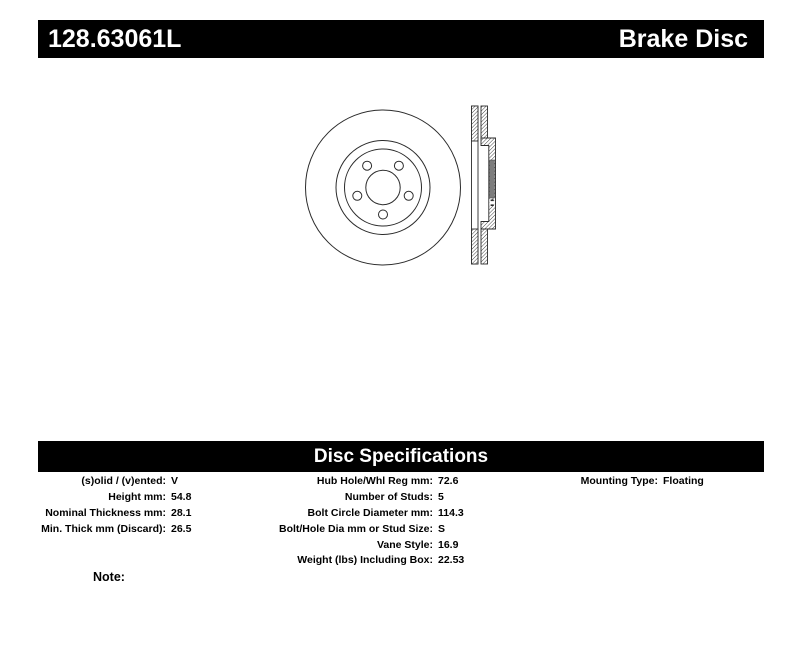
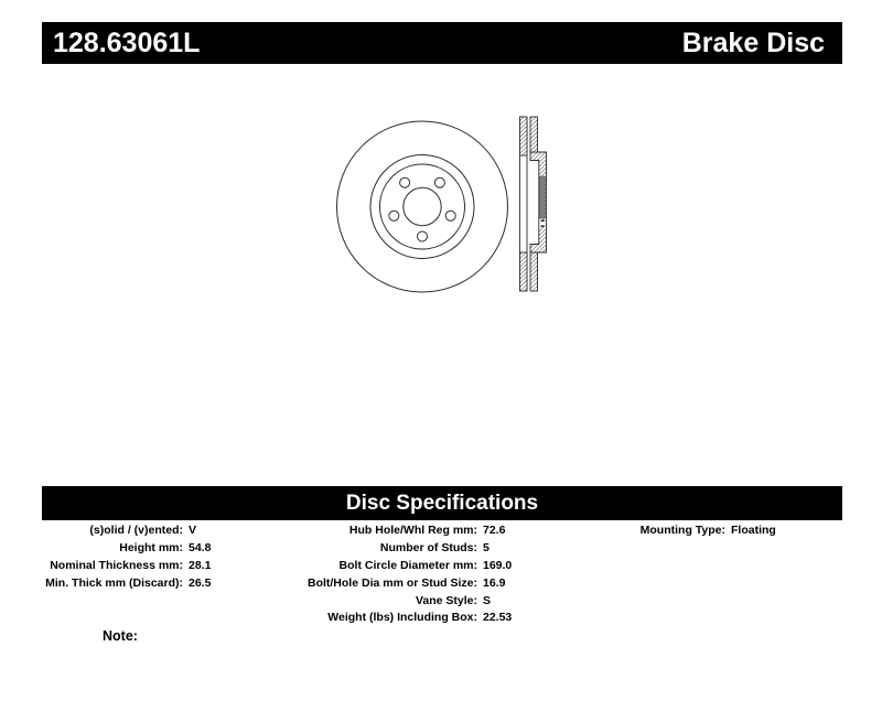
  128.63061L
  Brake Disc
  Disc Specifications
  (s)olid / (v)ented:
  V
  Height mm:
  54.8
  Nominal Thickness mm:
  28.1
  Min. Thick mm (Discard):
  26.5
  Hub Hole/Whl Reg mm:
  72.6
  Number of Studs:
  5
  Bolt Circle Diameter mm:
- 114.3
+ 169.0
  Bolt/Hole Dia mm or Stud Size:
- S
+ 16.9
  Vane Style:
- 16.9
+ S
  Weight (lbs) Including Box:
  22.53
  Mounting Type:
  Floating
  Note:
